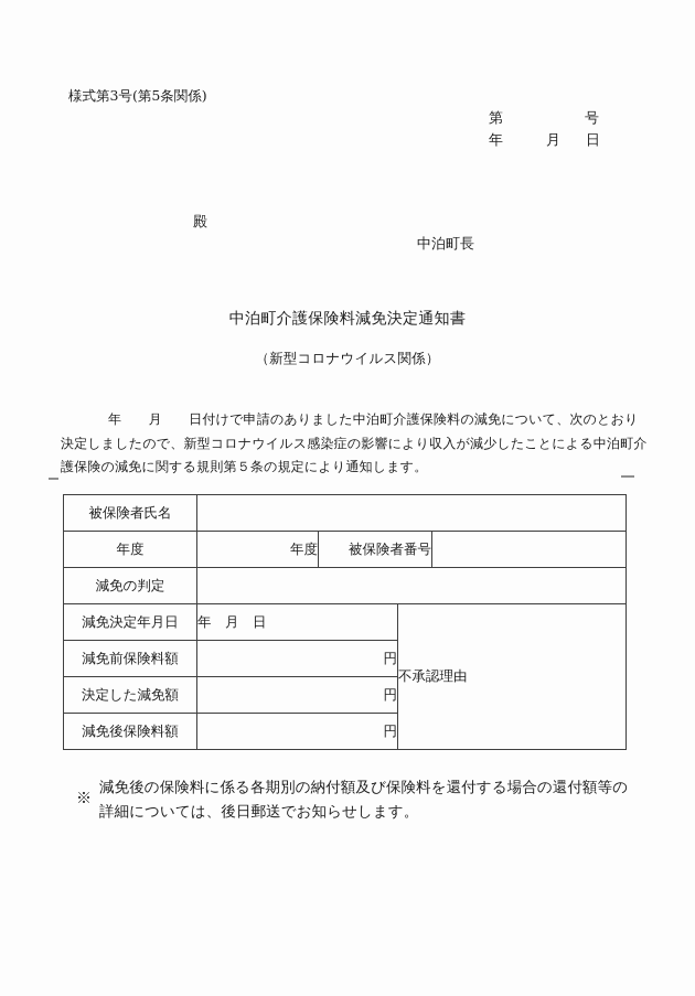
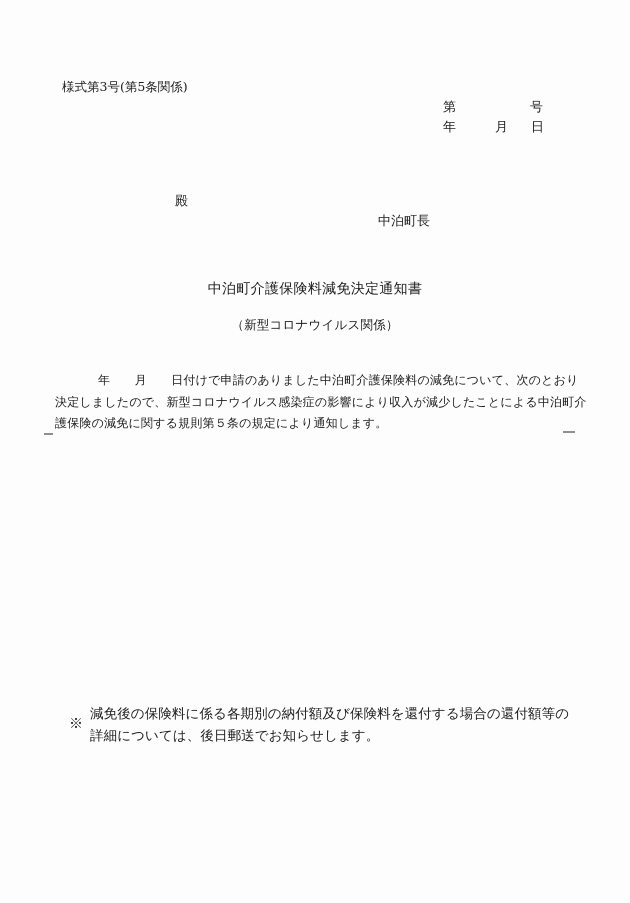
  様式第3号(第5条関係)
  第
  号
  年
  月
  日
  殿
  中泊町長
  中泊町介護保険料減免決定通知書
  （新型コロナウイルス関係）
  年 月 日付けで申請のありました中泊町介護保険料の減免について、次のとおり
  決定しましたので、新型コロナウイルス感染症の影響により収入が減少したことによる中泊町介
  護保険の減免に関する規則第５条の規定により通知します。
- 被保険者氏名
- 年度	年度	被保険者番号
- 減免の判定
- 減免決定年月日	年 月 日	不承認理由
- 減免前保険料額	円
- 決定した減免額	円
- 減免後保険料額	円
  ※
  減免後の保険料に係る各期別の納付額及び保険料を還付する場合の還付額等の
  詳細については、後日郵送でお知らせします。
